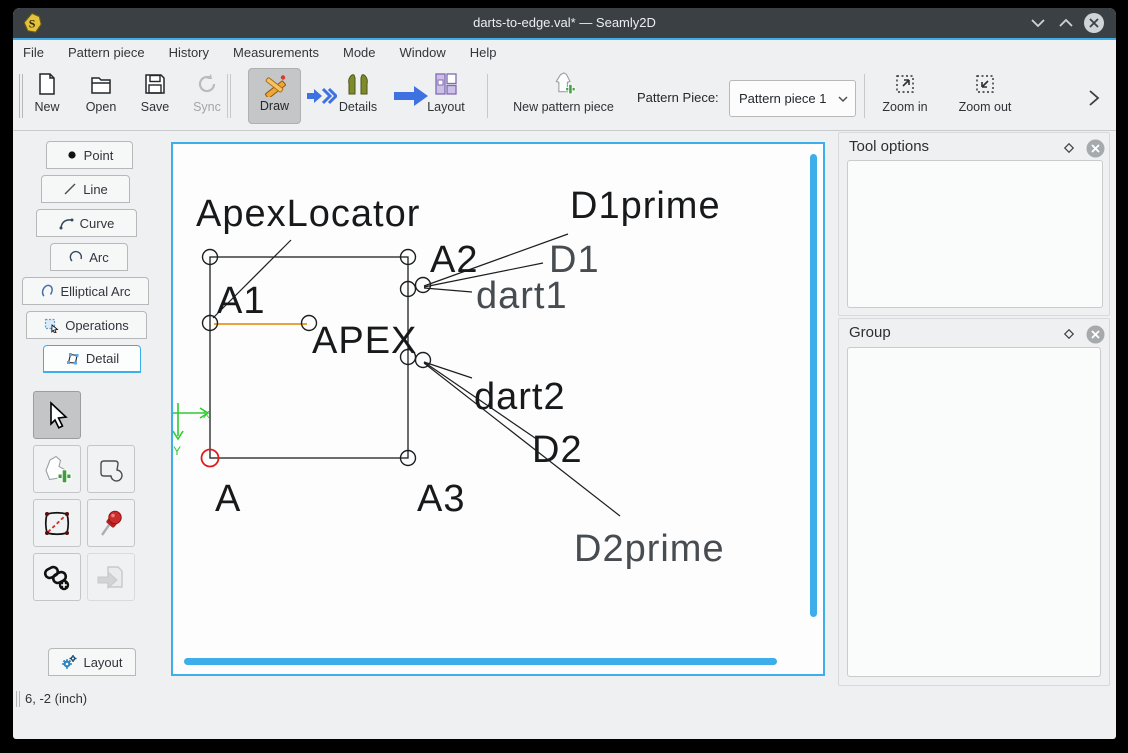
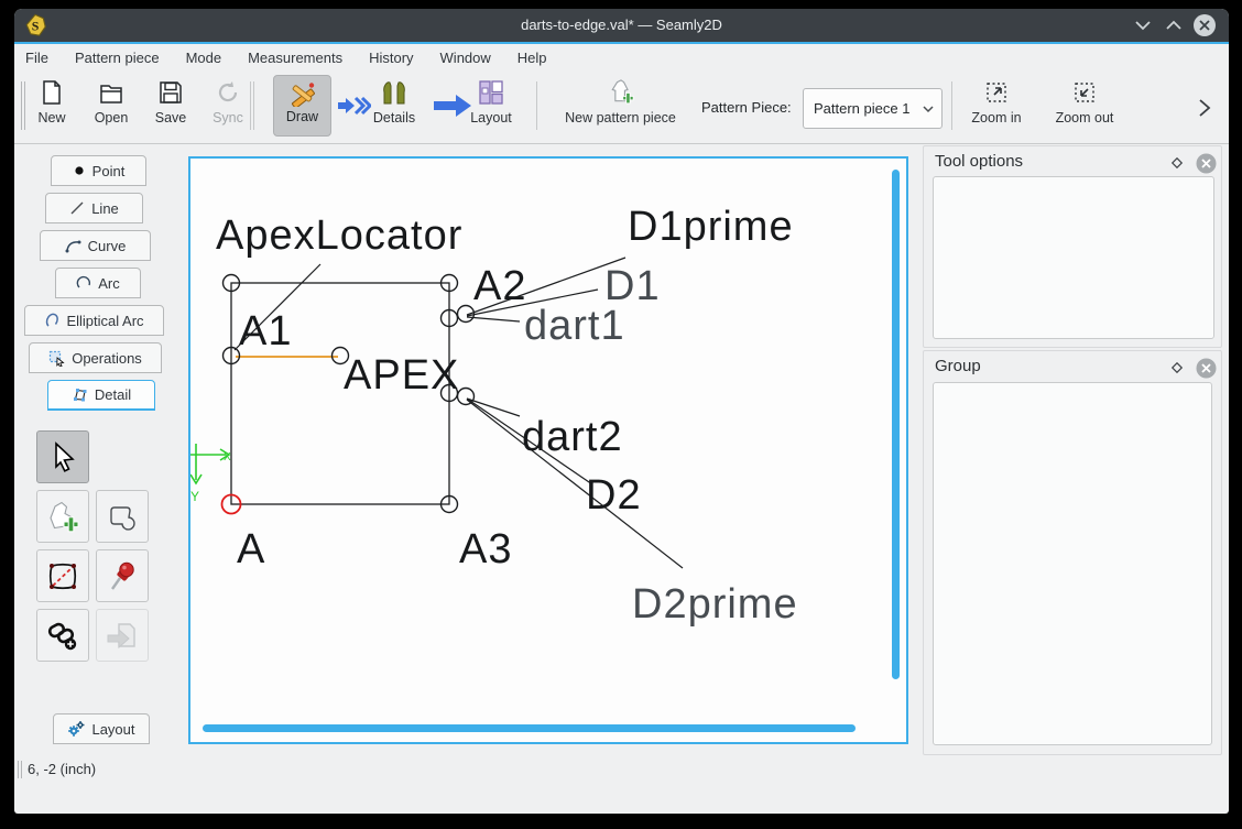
  S
  darts-to-edge.val* — Seamly2D
  File
  Pattern piece
- History
+ Mode
  Measurements
- Mode
+ History
  Window
  Help
  New
  Open
  Save
  Sync
  Draw
  Details
  Layout
  New pattern piece
  Pattern Piece:
  Pattern piece 1
  Zoom in
  Zoom out
  Point
  Line
  Curve
  Arc
  Elliptical Arc
  Operations
  Detail
  Layout
  X
  Y
  ApexLocator
  D1prime
  A2
  D1
  dart1
  A1
  APEX
  dart2
  D2
  A
  A3
  D2prime
  Tool options
  Group
  6, -2 (inch)
